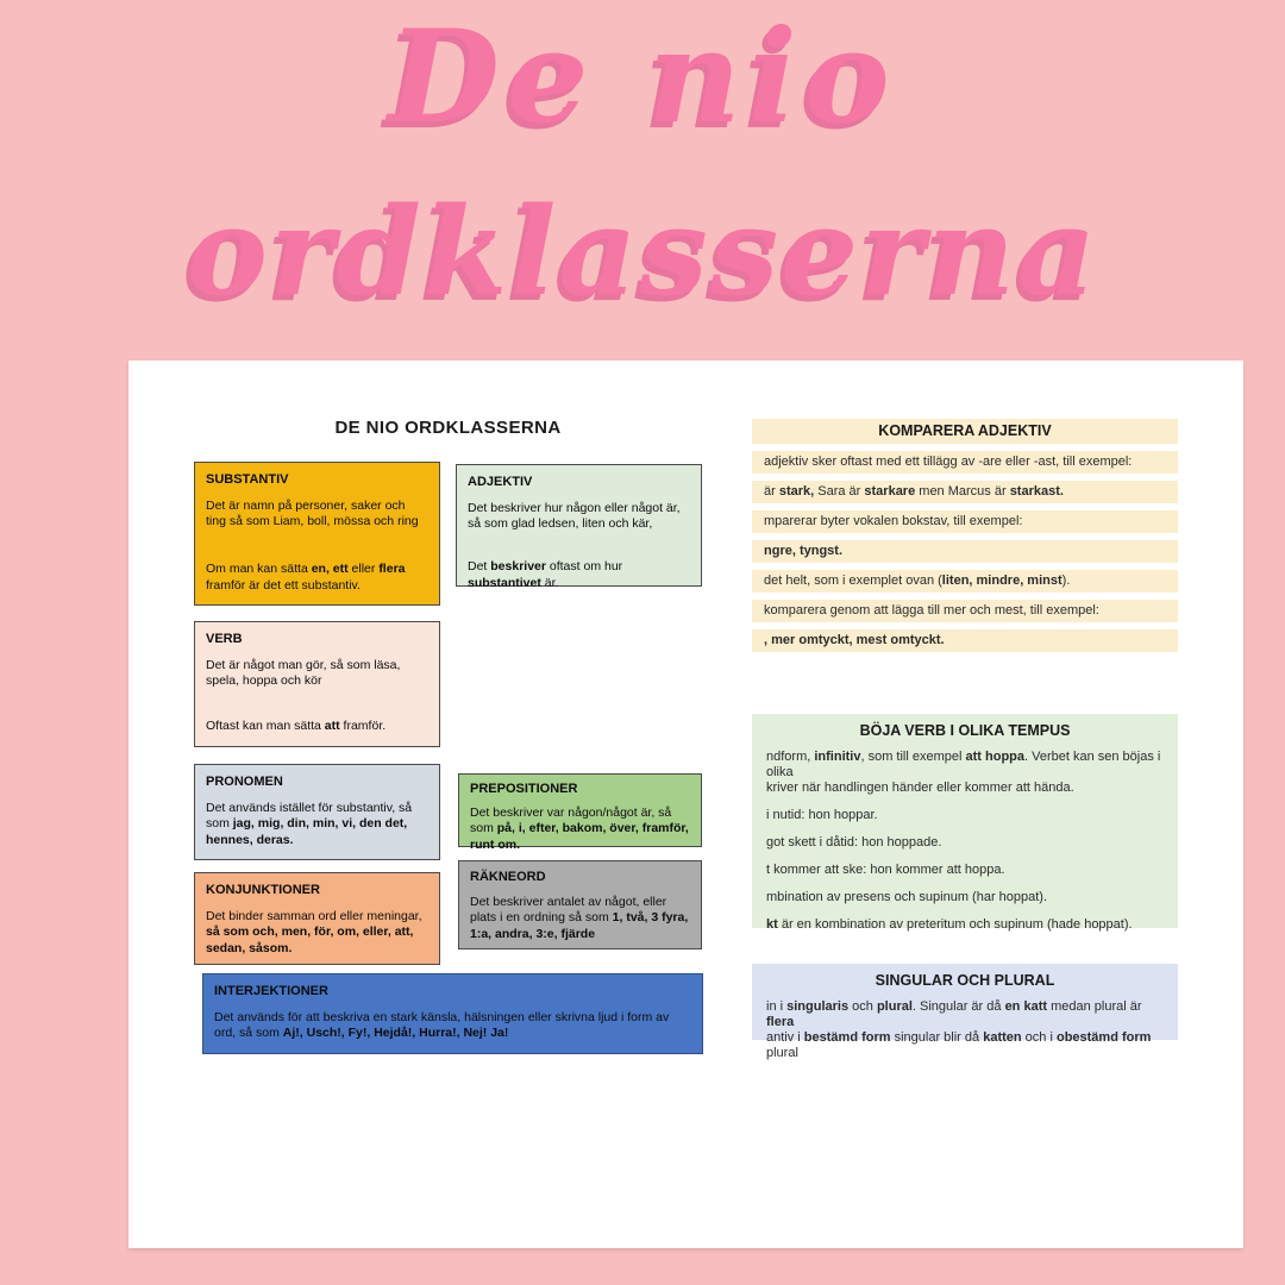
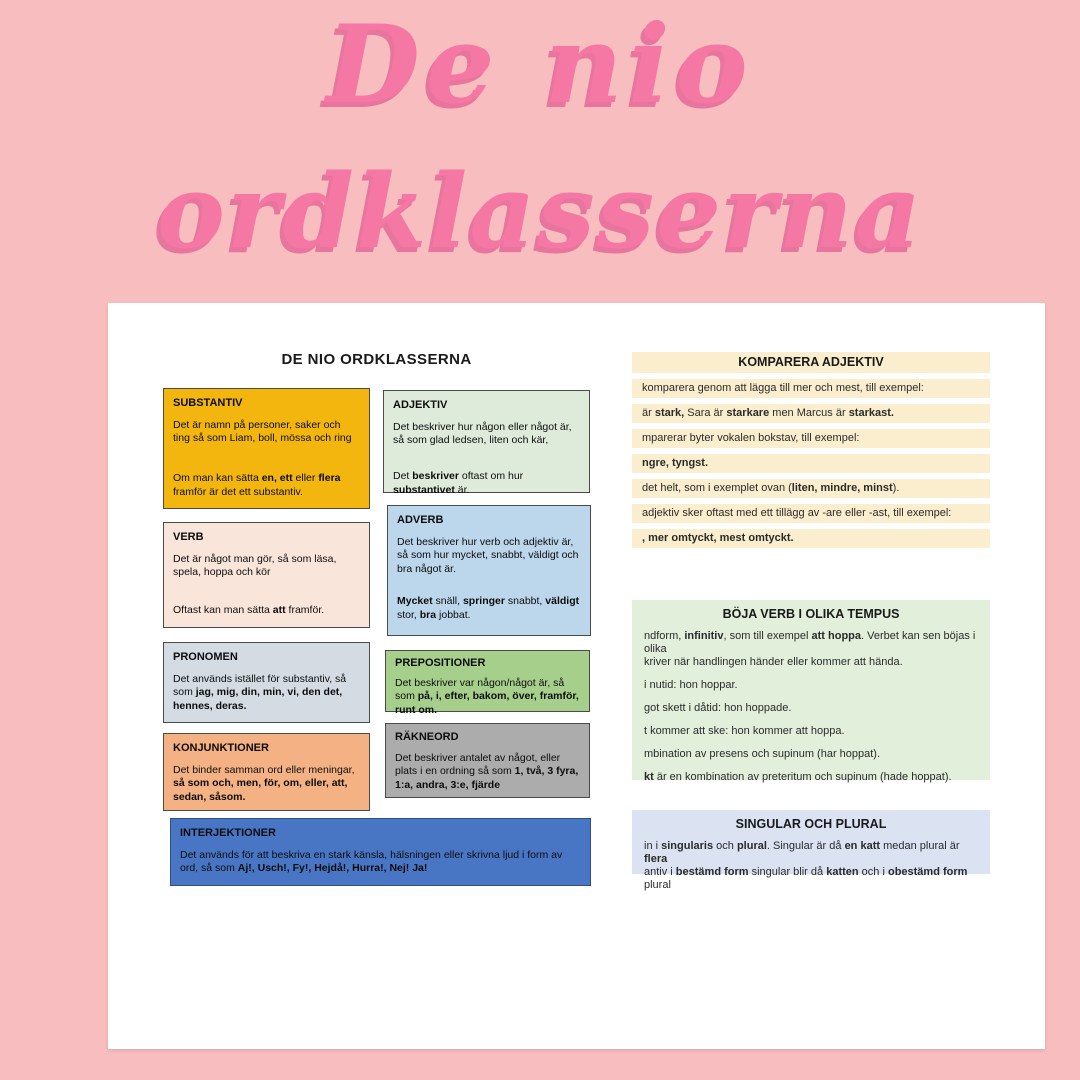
  De nio
  ordklasserna
  DE NIO ORDKLASSERNA
  SUBSTANTIV
  Det är namn på personer, saker och ting så som Liam, boll, mössa och ring
  Om man kan sätta en, ett eller flera framför är det ett substantiv.
  ADJEKTIV
  Det beskriver hur någon eller något är, så som glad ledsen, liten och kär,
  Det beskriver oftast om hur substantivet är.
  VERB
  Det är något man gör, så som läsa, spela, hoppa och kör
  Oftast kan man sätta att framför.
+ ADVERB
+ Det beskriver hur verb och adjektiv är, så som hur mycket, snabbt, väldigt och bra något är.
+ Mycket snäll, springer snabbt, väldigt stor, bra jobbat.
  PRONOMEN
  Det används istället för substantiv, så som jag, mig, din, min, vi, den det, hennes, deras.
  PREPOSITIONER
  Det beskriver var någon/något är, så som på, i, efter, bakom, över, framför, runt om.
  KONJUNKTIONER
  Det binder samman ord eller meningar, så som och, men, för, om, eller, att, sedan, såsom.
  RÄKNEORD
  Det beskriver antalet av något, eller plats i en ordning så som 1, två, 3 fyra, 1:a, andra, 3:e, fjärde
  INTERJEKTIONER
  Det används för att beskriva en stark känsla, hälsningen eller skrivna ljud i form av ord, så som Aj!, Usch!, Fy!, Hejdå!, Hurra!, Nej! Ja!
  KOMPARERA ADJEKTIV
- adjektiv sker oftast med ett tillägg av -are eller -ast, till exempel:
+ komparera genom att lägga till mer och mest, till exempel:
  är stark, Sara är starkare men Marcus är starkast.
  mparerar byter vokalen bokstav, till exempel:
  ngre, tyngst.
  det helt, som i exemplet ovan (liten, mindre, minst).
- komparera genom att lägga till mer och mest, till exempel:
+ adjektiv sker oftast med ett tillägg av -are eller -ast, till exempel:
  , mer omtyckt, mest omtyckt.
  BÖJA VERB I OLIKA TEMPUS
  ndform, infinitiv, som till exempel att hoppa. Verbet kan sen böjas i olika
  kriver när handlingen händer eller kommer att hända.
  i nutid: hon hoppar.
  got skett i dåtid: hon hoppade.
  t kommer att ske: hon kommer att hoppa.
  mbination av presens och supinum (har hoppat).
  kt är en kombination av preteritum och supinum (hade hoppat).
  SINGULAR OCH PLURAL
  in i singularis och plural. Singular är då en katt medan plural är flera
  antiv i bestämd form singular blir då katten och i obestämd form plural
